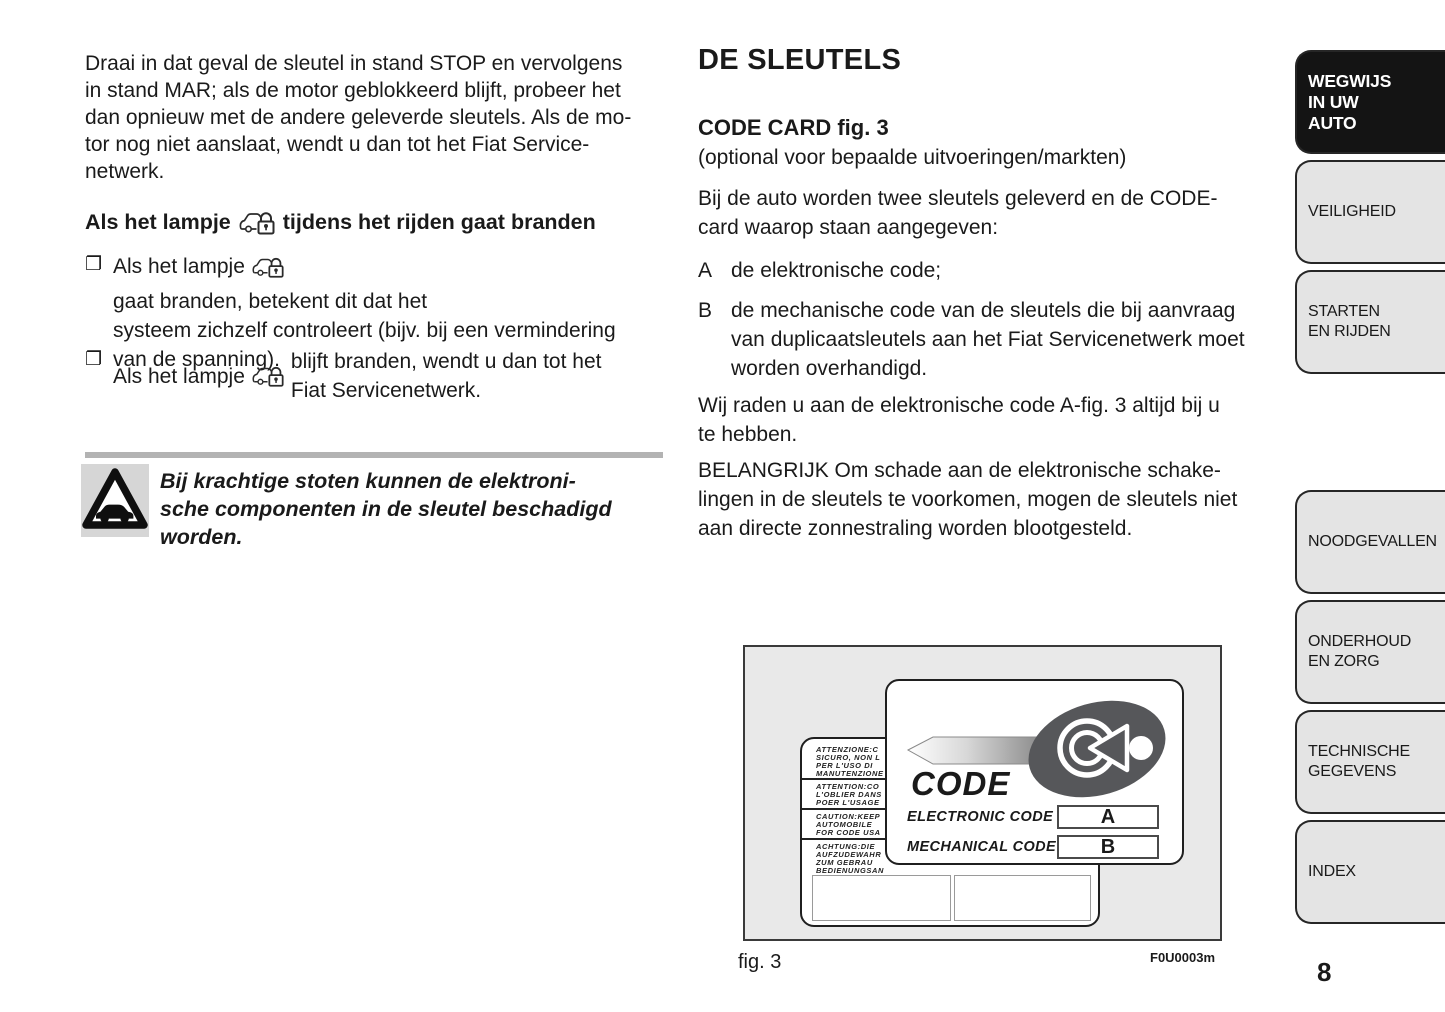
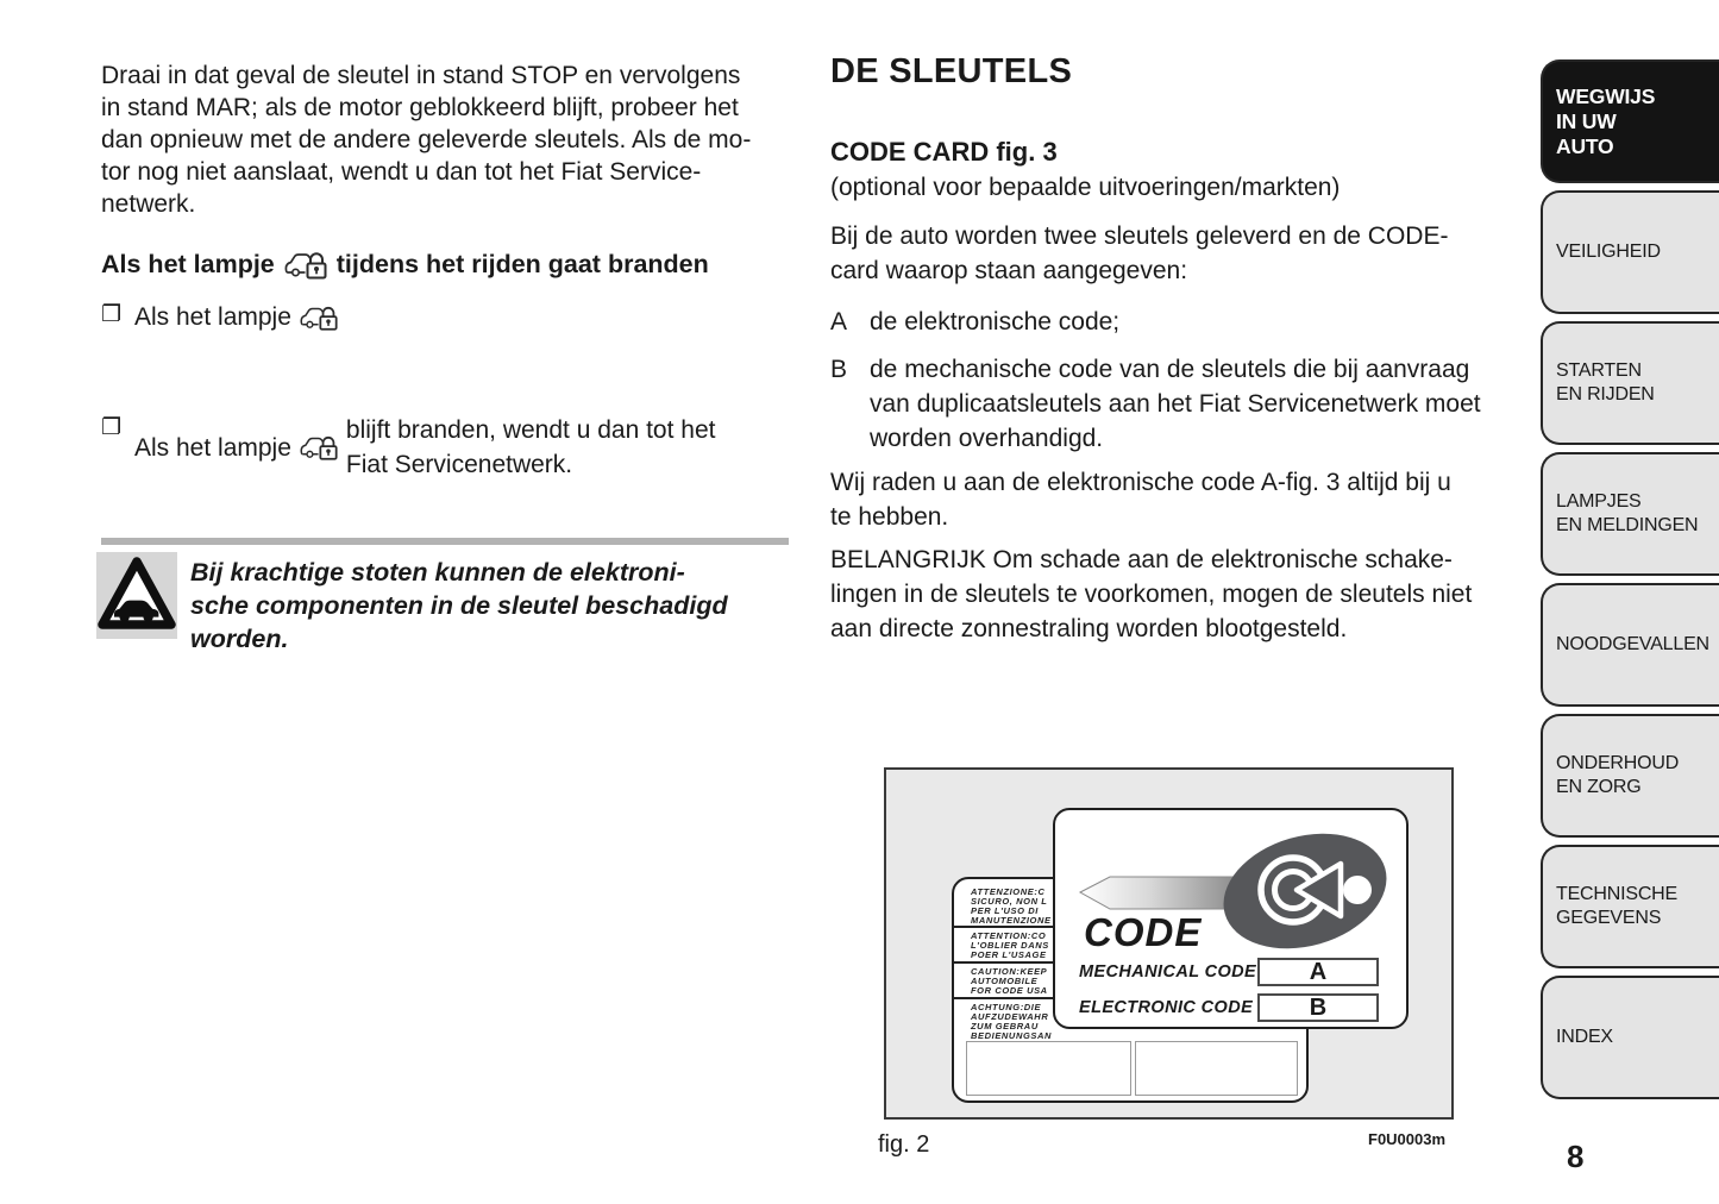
  Draai in dat geval de sleutel in stand STOP en vervolgens
  in stand MAR; als de motor geblokkeerd blijft, probeer het
  dan opnieuw met de andere geleverde sleutels. Als de mo-
  tor nog niet aanslaat, wendt u dan tot het Fiat Service-
  netwerk.
  Als het lampje
  tijdens het rijden gaat branden
  ❐
  Als het lampje
- gaat branden, betekent dit dat het
- systeem zichzelf controleert (bijv. bij een vermindering
- van de spanning).
  ❐
  Als het lampje
  blijft branden, wendt u dan tot het
  Fiat Servicenetwerk.
  Bij krachtige stoten kunnen de elektroni-
  sche componenten in de sleutel beschadigd
  worden.
  DE SLEUTELS
  CODE CARD fig. 3
  (optional voor bepaalde uitvoeringen/markten)
  Bij de auto worden twee sleutels geleverd en de CODE-
  card waarop staan aangegeven:
  A
  de elektronische code;
  B
  de mechanische code van de sleutels die bij aanvraag
  van duplicaatsleutels aan het Fiat Servicenetwerk moet
  worden overhandigd.
  Wij raden u aan de elektronische code A-fig. 3 altijd bij u
  te hebben.
  BELANGRIJK Om schade aan de elektronische schake-
  lingen in de sleutels te voorkomen, mogen de sleutels niet
  aan directe zonnestraling worden blootgesteld.
  ATTENZIONE:C
  SICURO, NON L
  PER L'USO DI
  MANUTENZIONE
  ATTENTION:CO
  L'OBLIER DANS
  POER L'USAGE
  CAUTION:KEEP
  AUTOMOBILE
  FOR CODE USA
  ACHTUNG:DIE
  AUFZUDEWAHR
  ZUM GEBRAU
  BEDIENUNGSAN
  CODE
- ELECTRONIC CODE
+ MECHANICAL CODE
  A
- MECHANICAL CODE
+ ELECTRONIC CODE
  B
- fig. 3
+ fig. 2
  F0U0003m
  WEGWIJS
  IN UW
  AUTO
  VEILIGHEID
  STARTEN
  EN RIJDEN
+ LAMPJES
+ EN MELDINGEN
  NOODGEVALLEN
  ONDERHOUD
  EN ZORG
  TECHNISCHE
  GEGEVENS
  INDEX
  8
